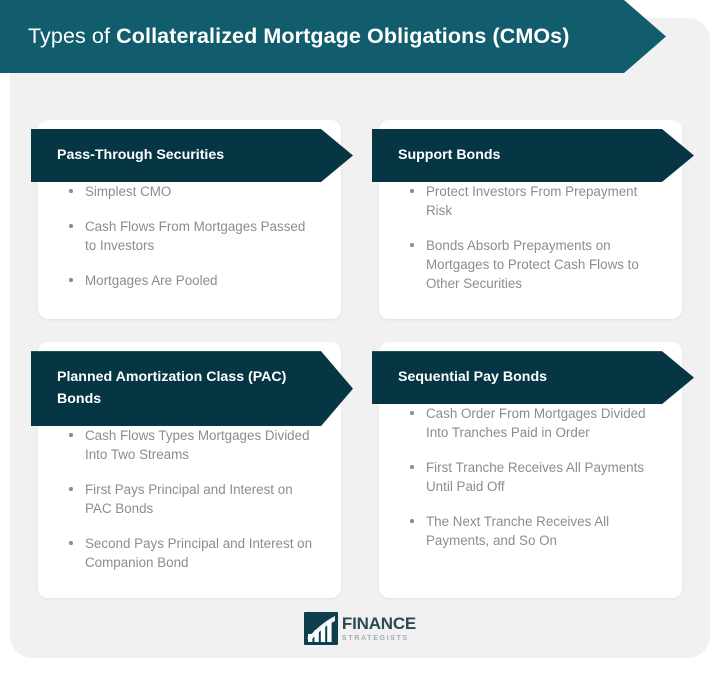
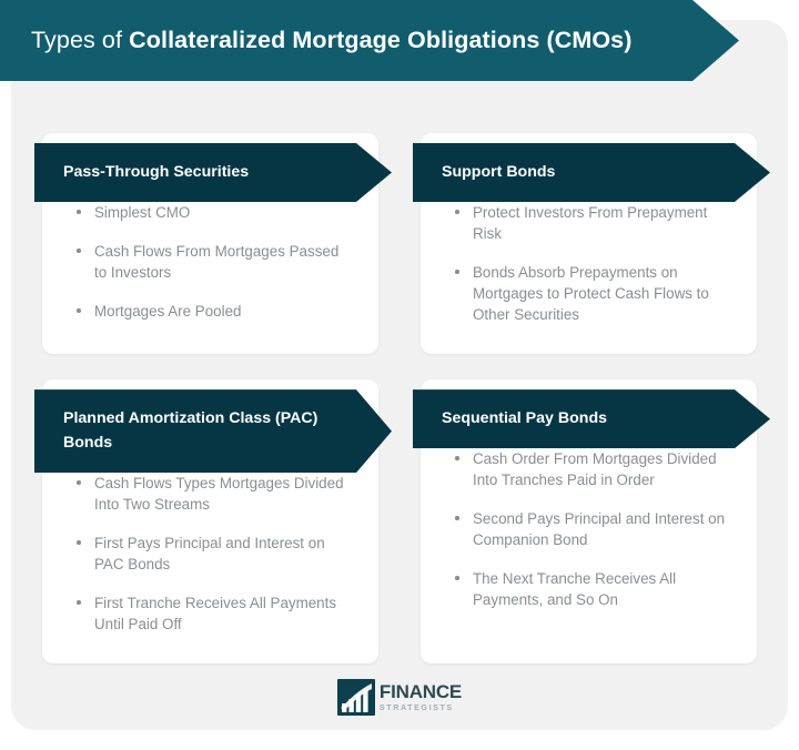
  Types of Collateralized Mortgage Obligations (CMOs)
  Pass-Through Securities
  Simplest CMO
  Cash Flows From Mortgages Passed to Investors
  Mortgages Are Pooled
  Support Bonds
  Protect Investors From Prepayment Risk
  Bonds Absorb Prepayments on Mortgages to Protect Cash Flows to Other Securities
  Planned Amortization Class (PAC) Bonds
  Cash Flows Types Mortgages Divided Into Two Streams
  First Pays Principal and Interest on PAC Bonds
- Second Pays Principal and Interest on Companion Bond
+ First Tranche Receives All Payments Until Paid Off
  Sequential Pay Bonds
  Cash Order From Mortgages Divided Into Tranches Paid in Order
- First Tranche Receives All Payments Until Paid Off
+ Second Pays Principal and Interest on Companion Bond
  The Next Tranche Receives All Payments, and So On
  FINANCE
  STRATEGISTS
